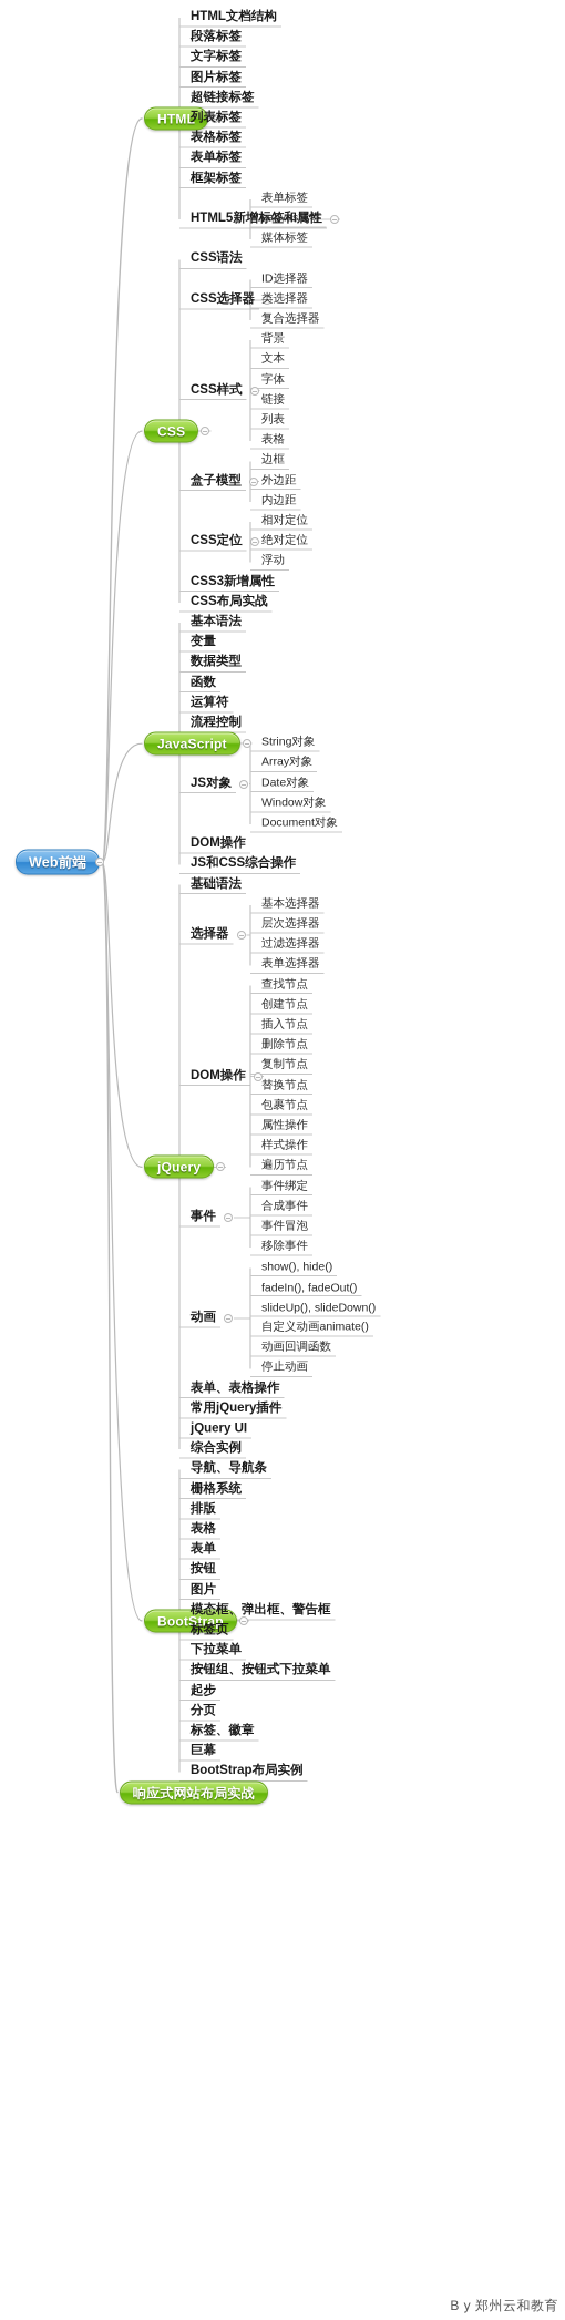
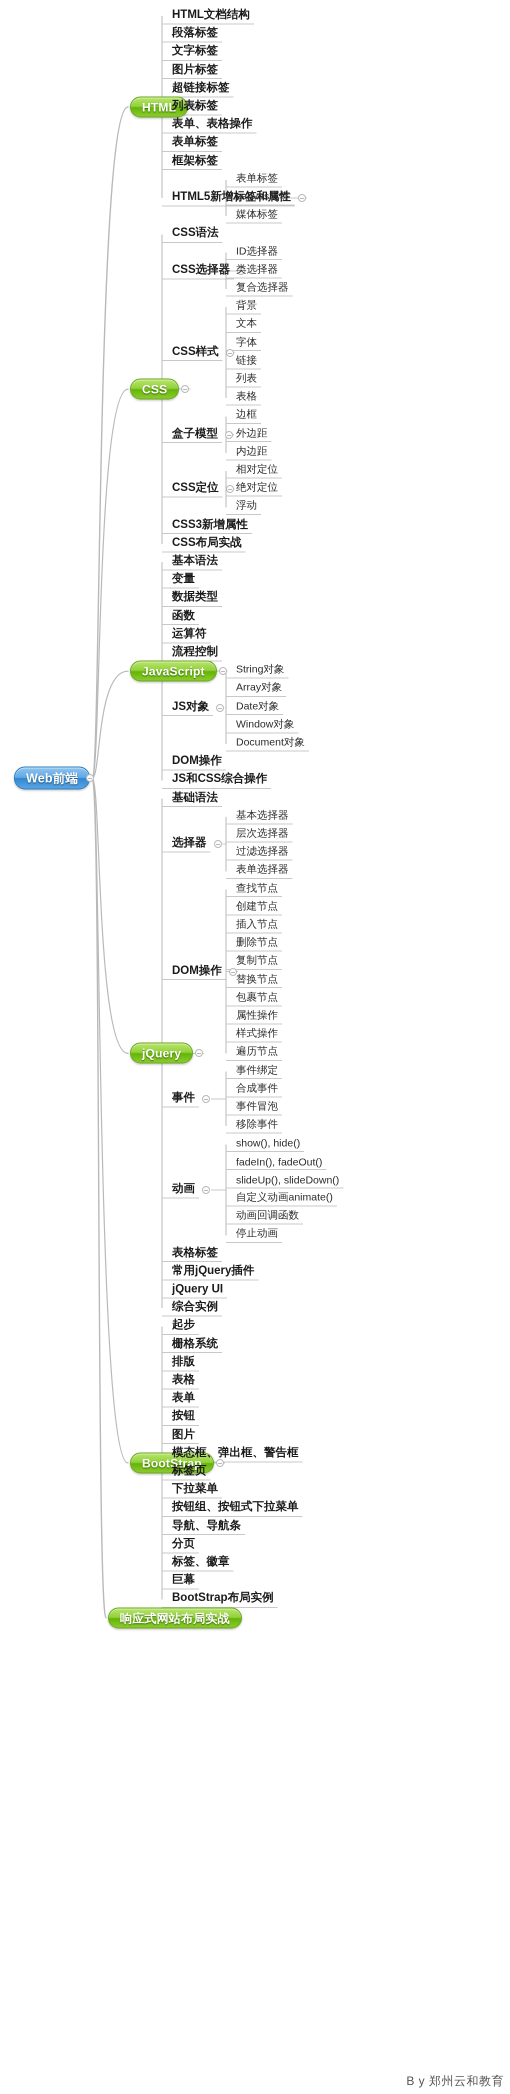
  HTML
  HTML文档结构
  段落标签
  文字标签
  图片标签
  超链接标签
  列表标签
- 表格标签
+ 表单、表格操作
  表单标签
  框架标签
  HTML5新增标签和属性
  表单标签
  canvas标签
  媒体标签
  CSS
  CSS语法
  CSS选择器
  ID选择器
  类选择器
  复合选择器
  CSS样式
  背景
  文本
  字体
  链接
  列表
  表格
  盒子模型
  边框
  外边距
  内边距
  CSS定位
  相对定位
  绝对定位
  浮动
  CSS3新增属性
  CSS布局实战
  JavaScript
  基本语法
  变量
  数据类型
  函数
  运算符
  流程控制
  JS对象
  String对象
  Array对象
  Date对象
  Window对象
  Document对象
  DOM操作
  JS和CSS综合操作
  jQuery
  基础语法
  选择器
  基本选择器
  层次选择器
  过滤选择器
  表单选择器
  DOM操作
  查找节点
  创建节点
  插入节点
  删除节点
  复制节点
  替换节点
  包裹节点
  属性操作
  样式操作
  遍历节点
  事件
  事件绑定
  合成事件
  事件冒泡
  移除事件
  动画
  show(), hide()
  fadeIn(), fadeOut()
  slideUp(), slideDown()
  自定义动画animate()
  动画回调函数
  停止动画
- 表单、表格操作
+ 表格标签
  常用jQuery插件
  jQuery UI
  综合实例
  BootStrap
- 导航、导航条
+ 起步
  栅格系统
  排版
  表格
  表单
  按钮
  图片
  模态框、弹出框、警告框
  标签页
  下拉菜单
  按钮组、按钮式下拉菜单
- 起步
+ 导航、导航条
  分页
  标签、徽章
  巨幕
  BootStrap布局实例
  响应式网站布局实战
  Web前端
  B y 郑州云和教育
